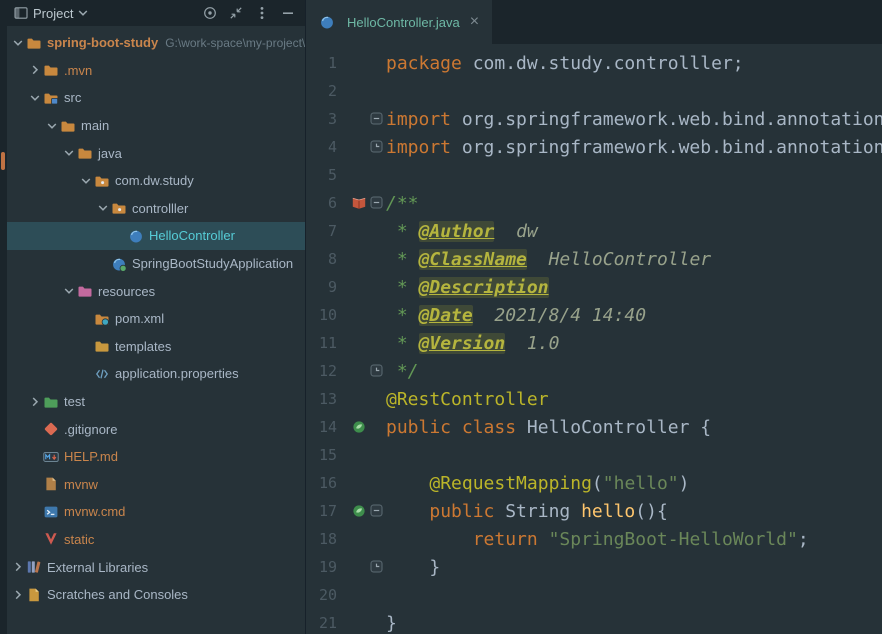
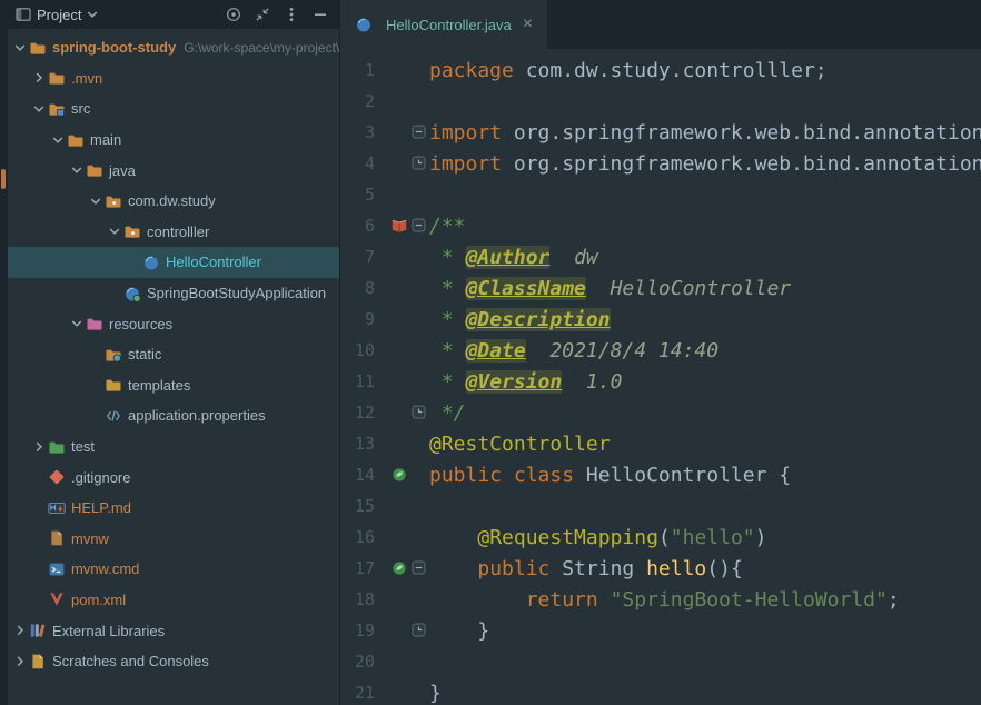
  Project
  spring-boot-study
  G:\work-space\my-project\
  .mvn
  src
  main
  java
  com.dw.study
  controlller
  HelloController
  SpringBootStudyApplication
  resources
- pom.xml
+ static
  templates
  application.properties
  test
  .gitignore
  HELP.md
  mvnw
  mvnw.cmd
- static
+ pom.xml
  External Libraries
  Scratches and Consoles
  HelloController.java
  ×
  1
  package com.dw.study.controlller;
  2
  3
  import org.springframework.web.bind.annotation
  4
  import org.springframework.web.bind.annotation
  5
  6
  /**
  7
  * @Author dw
  8
  * @ClassName HelloController
  9
  * @Description
  10
  * @Date 2021/8/4 14:40
  11
  * @Version 1.0
  12
  */
  13
  @RestController
  14
  public class HelloController {
  15
  16
  @RequestMapping("hello")
  17
  public String hello(){
  18
  return "SpringBoot-HelloWorld";
  19
  }
  20
  21
  }
